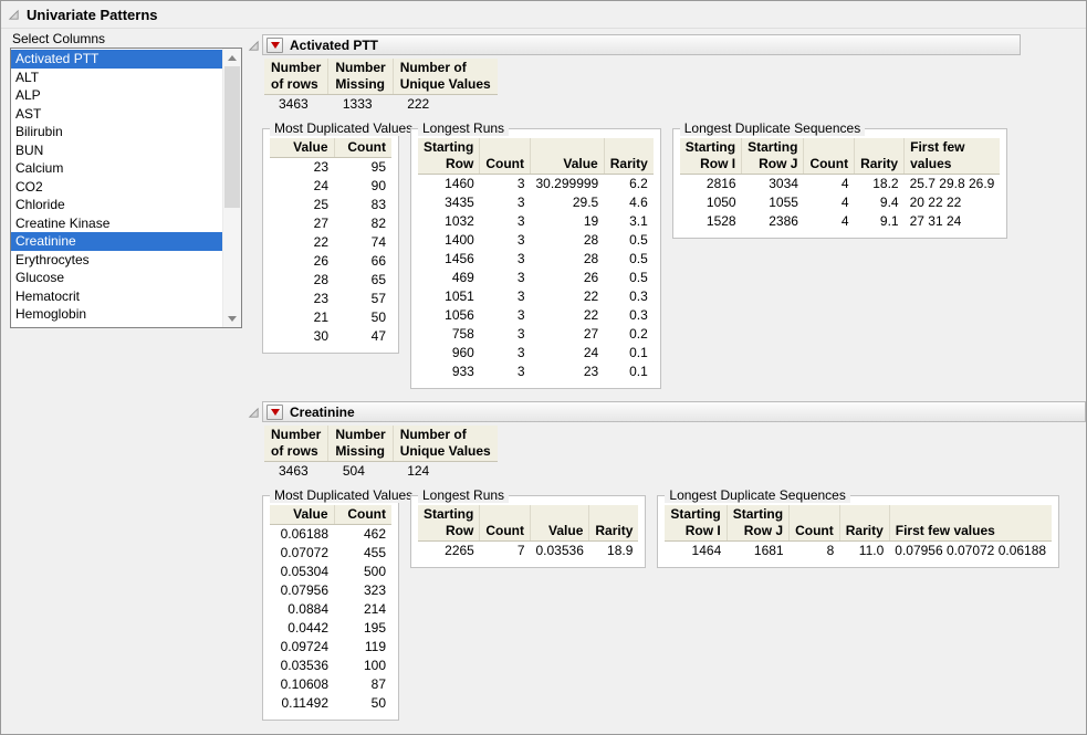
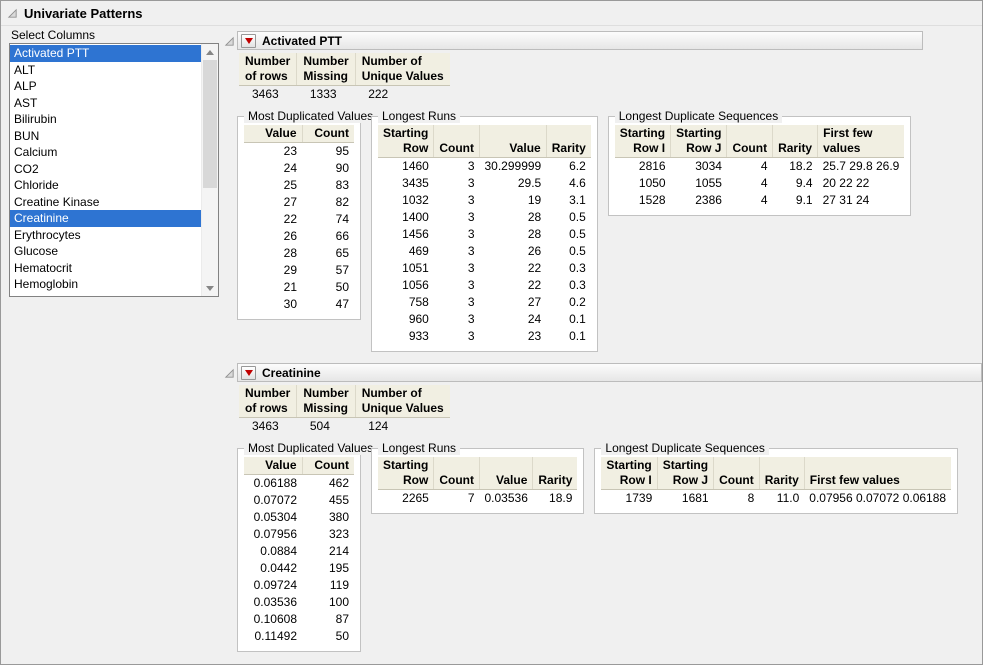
  Univariate Patterns
  Select Columns
  Activated PTT
  ALT
  ALP
  AST
  Bilirubin
  BUN
  Calcium
  CO2
  Chloride
  Creatine Kinase
  Creatinine
  Erythrocytes
  Glucose
  Hematocrit
  Hemoglobin
  Activated PTT
  Number of rows	Number Missing	Number of Unique Values
  3463	1333	222
  Most Duplicated Value
  Value	Count
  23	95
  24	90
  25	83
  27	82
  22	74
  26	66
  28	65
- 23	57
+ 29	57
  21	50
  30	47
  Longest Runs
  Starting Row	Count	Value	Rarity
  1460	3	30.299999	6.2
  3435	3	29.5	4.6
  1032	3	19	3.1
  1400	3	28	0.5
  1456	3	28	0.5
  469	3	26	0.5
  1051	3	22	0.3
  1056	3	22	0.3
  758	3	27	0.2
  960	3	24	0.1
  933	3	23	0.1
  Longest Duplicate Sequences
  Starting Row I	Starting Row J	Count	Rarity	First few values
  2816	3034	4	18.2	25.7 29.8 26.9
  1050	1055	4	9.4	20 22 22
  1528	2386	4	9.1	27 31 24
  Creatinine
  Number of rows	Number Missing	Number of Unique Values
  3463	504	124
  Most Duplicated Value
  Value	Count
  0.06188	462
  0.07072	455
- 0.05304	500
+ 0.05304	380
  0.07956	323
  0.0884	214
  0.0442	195
  0.09724	119
  0.03536	100
  0.10608	87
  0.11492	50
  Longest Runs
  Starting Row	Count	Value	Rarity
  2265	7	0.03536	18.9
  Longest Duplicate Sequences
  Starting Row I	Starting Row J	Count	Rarity	First few values
- 1464	1681	8	11.0	0.07956 0.07072 0.06188
+ 1739	1681	8	11.0	0.07956 0.07072 0.06188
